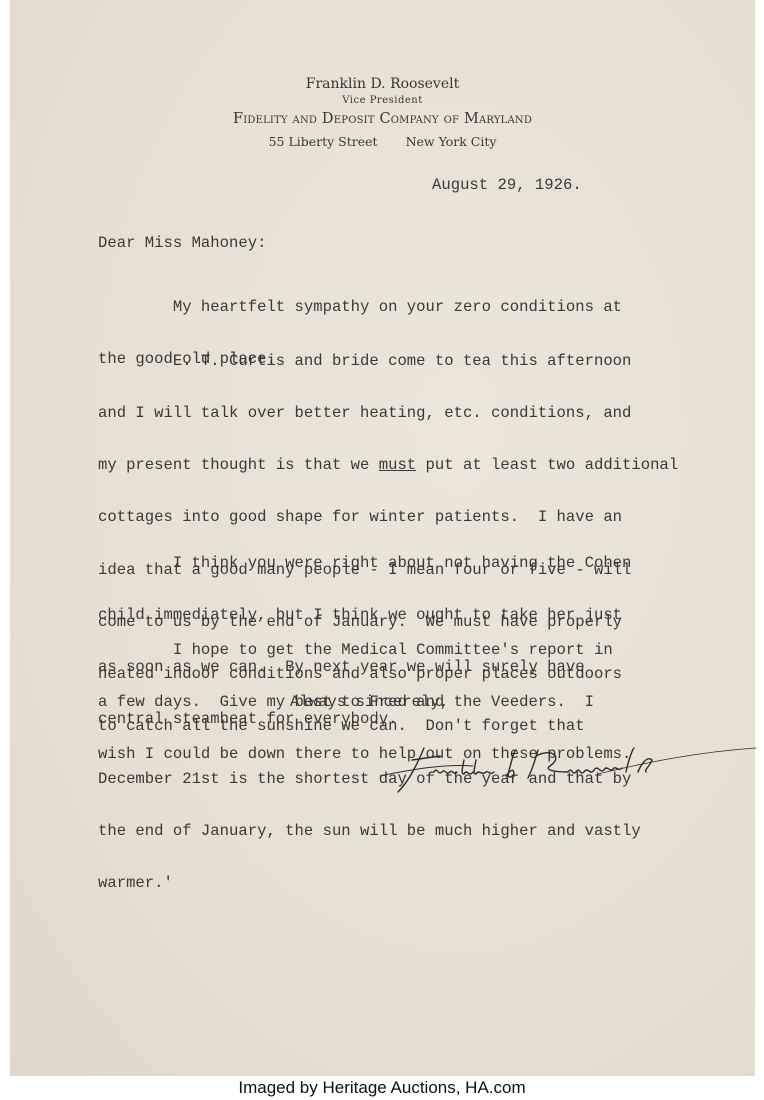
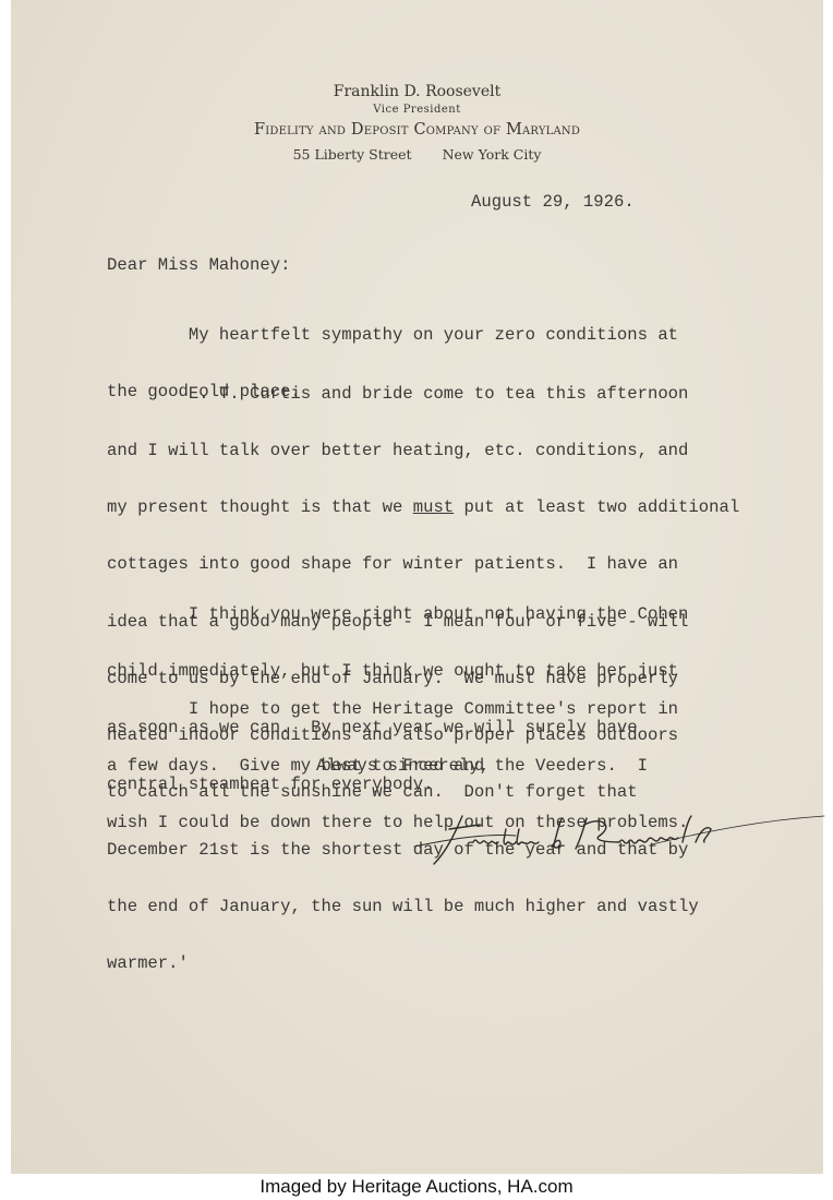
  Franklin D. Roosevelt
  Vice President
  Fidelity and Deposit Company of Maryland
  55 Liberty Street New York City
  August 29, 1926.
  Dear Miss Mahoney:
  My heartfelt sympathy on your zero conditions at
  the good old place.
  E. T. Curtis and bride come to tea this afternoon
  and I will talk over better heating, etc. conditions, and
  my present thought is that we must put at least two additional
  cottages into good shape for winter patients. I have an
  idea that a good many people - I mean four or five - will
  come to us by the end of January. We must have properly
  heated indoor conditions and also proper places outdoors
  to catch all the sunshine we can. Don't forget that
  December 21st is the shortest day of the year and that by
  the end of January, the sun will be much higher and vastly
  warmer.'
  I think you were right about not having the Cohen
  child immediately, but I think we ought to take her just
  as soon as we can. By next year we will surely have
  central steamheat for everybody.
- I hope to get the Medical Committee's report in
+ I hope to get the Heritage Committee's report in
  a few days. Give my best to Fred and the Veeders. I
  wish I could be down there to help out on these problems.
  Always sincerely,
  Imaged by Heritage Auctions, HA.com
